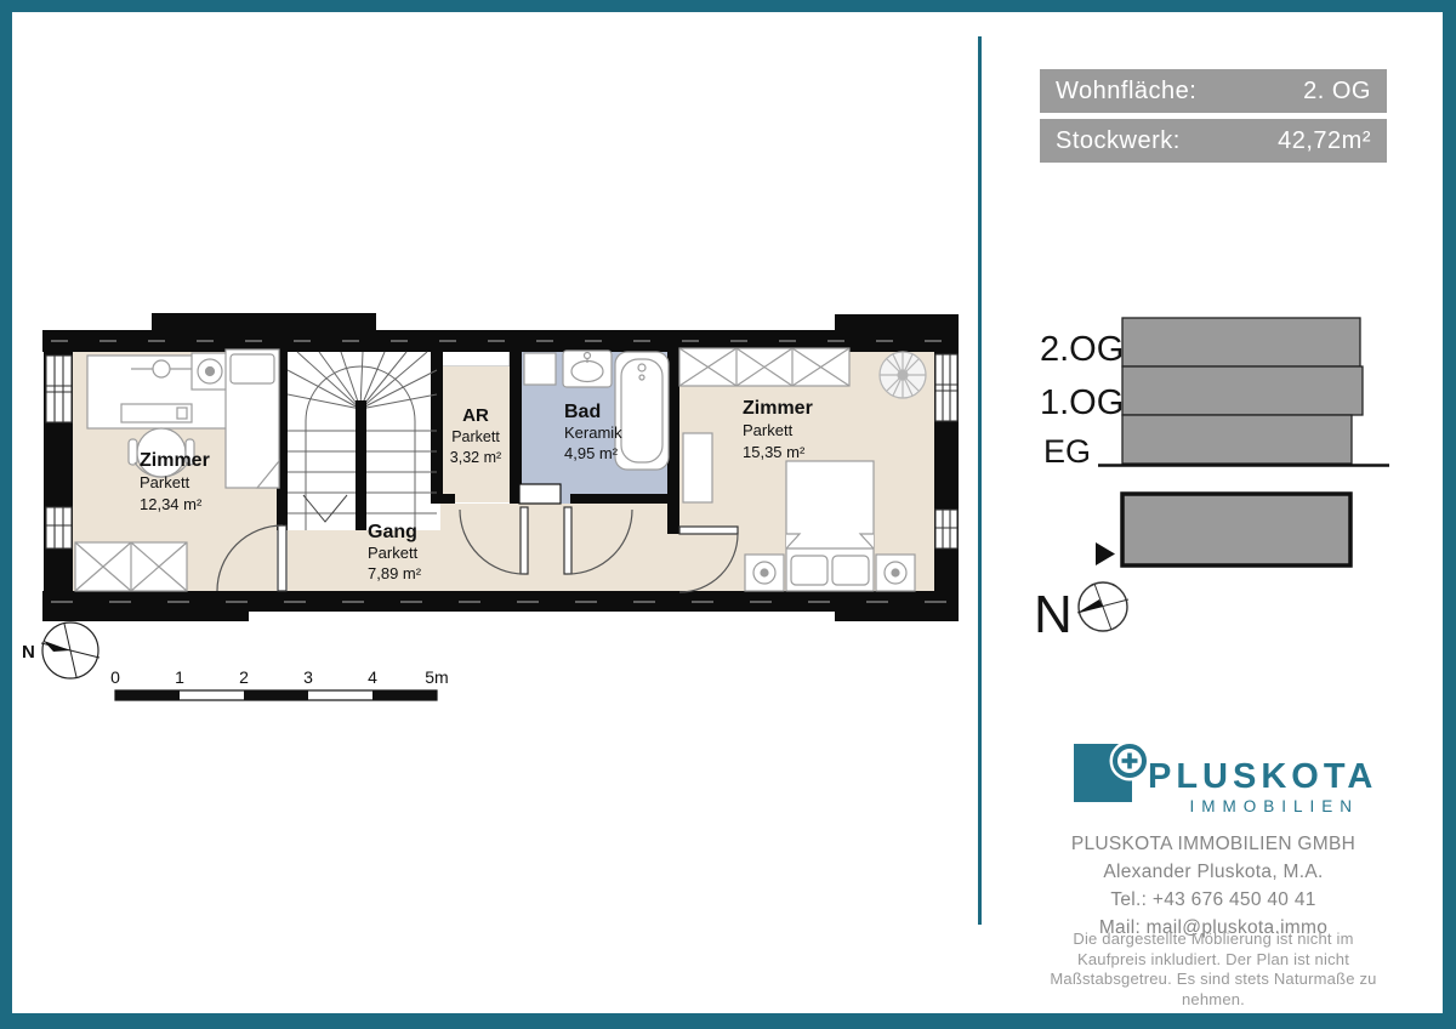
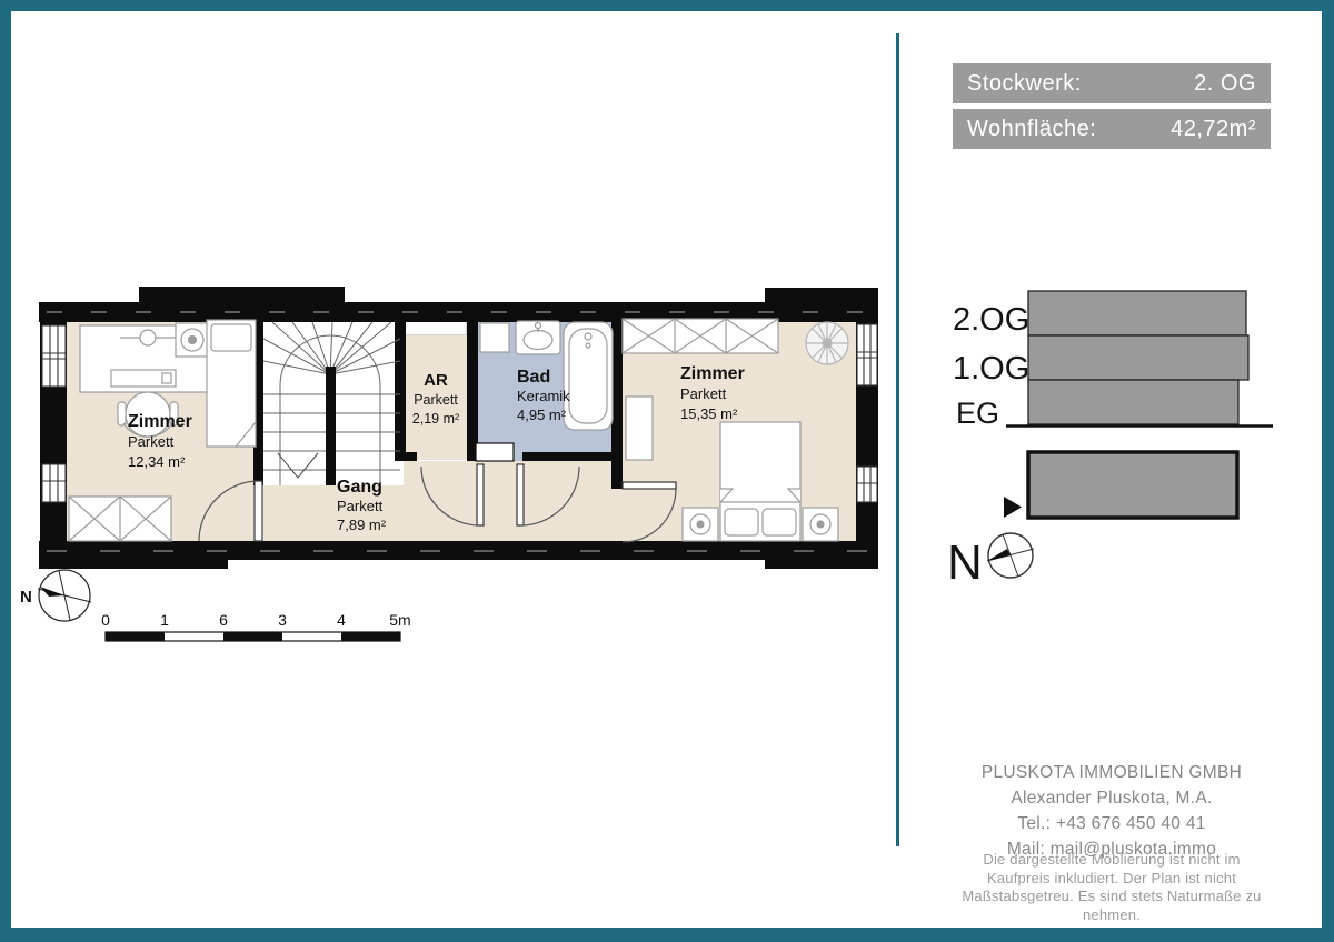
  Zimmer
  Parkett
  12,34 m²
  Gang
  Parkett
  7,89 m²
  AR
  Parkett
- 3,32 m²
+ 2,19 m²
  Bad
  Keramik
  4,95 m²
  Zimmer
  Parkett
  15,35 m²
  N
  0
  1
- 2
+ 6
  3
  4
  5m
  2.OG
  1.OG
  EG
  N
- PLUSKOTA
- IMMOBILIEN
- Wohnfläche:
+ Stockwerk:
  2. OG
- Stockwerk:
+ Wohnfläche:
  42,72m²
  PLUSKOTA IMMOBILIEN GMBH
  Alexander Pluskota, M.A.
  Tel.: +43 676 450 40 41
  Mail: mail@pluskota.immo
  Die dargestellte Möblierung ist nicht im Kaufpreis inkludiert. Der Plan ist nicht Maßstabsgetreu. Es sind stets Naturmaße zu nehmen.
